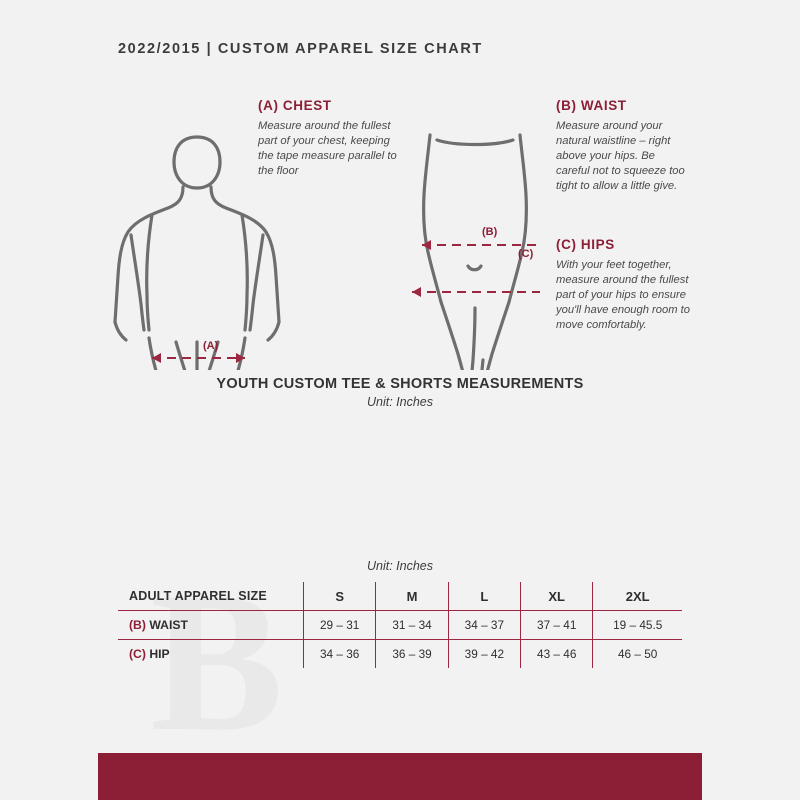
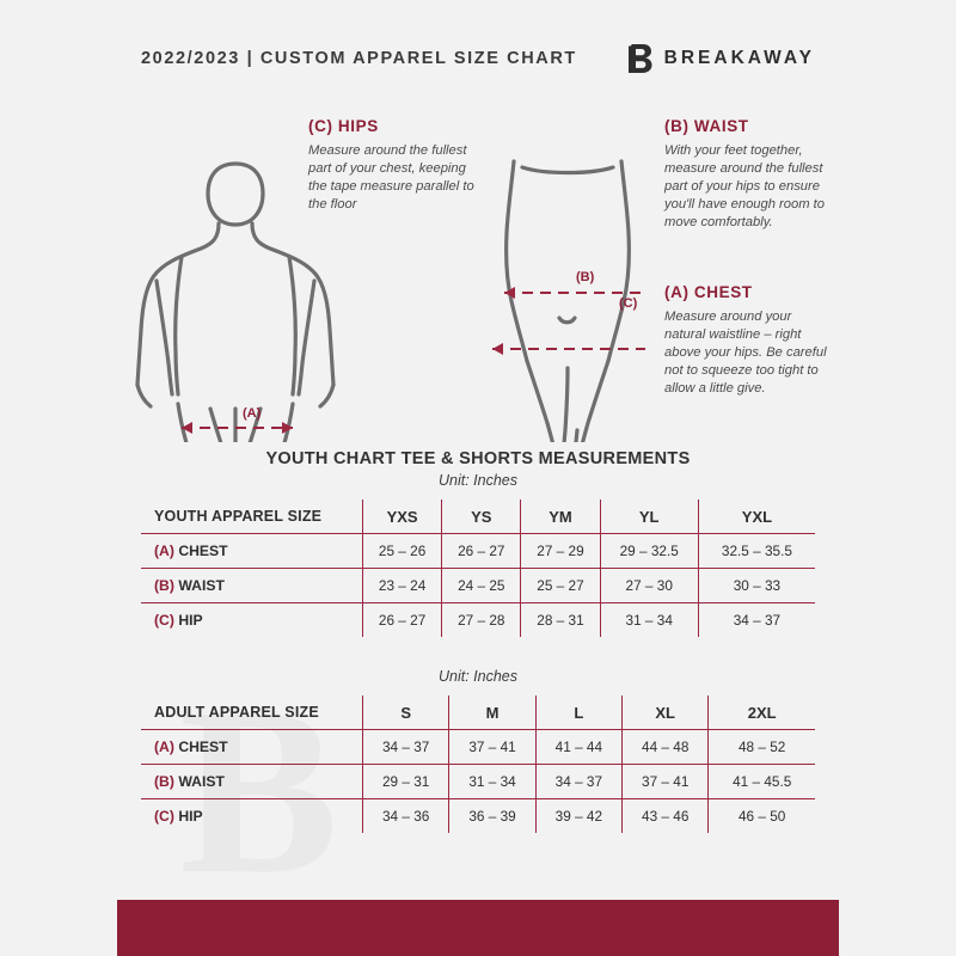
  B
- 2022/2015 | CUSTOM APPAREL SIZE CHART
+ 2022/2023 | CUSTOM APPAREL SIZE CHART
+ BREAKAWAY
  (A)
  (B)
  (C)
- (A) CHEST
+ (C) HIPS
  Measure around the fullest part of your chest, keeping the tape measure parallel to the floor
  (B) WAIST
- Measure around your natural waistline – right above your hips. Be careful not to squeeze too tight to allow a little give.
+ With your feet together, measure around the fullest part of your hips to ensure you'll have enough room to move comfortably.
- (C) HIPS
+ (A) CHEST
- With your feet together, measure around the fullest part of your hips to ensure you'll have enough room to move comfortably.
+ Measure around your natural waistline – right above your hips. Be careful not to squeeze too tight to allow a little give.
- YOUTH CUSTOM TEE & SHORTS MEASUREMENTS
+ YOUTH CHART TEE & SHORTS MEASUREMENTS
  Unit: Inches
+ YOUTH APPAREL SIZE	YXS	YS	YM	YL	YXL
+ (A) CHEST	25 – 26	26 – 27	27 – 29	29 – 32.5	32.5 – 35.5
+ (B) WAIST	23 – 24	24 – 25	25 – 27	27 – 30	30 – 33
+ (C) HIP	26 – 27	27 – 28	28 – 31	31 – 34	34 – 37
  Unit: Inches
  ADULT APPAREL SIZE	S	M	L	XL	2XL
+ (A) CHEST	34 – 37	37 – 41	41 – 44	44 – 48	48 – 52
- (B) WAIST	29 – 31	31 – 34	34 – 37	37 – 41	19 – 45.5
+ (B) WAIST	29 – 31	31 – 34	34 – 37	37 – 41	41 – 45.5
  (C) HIP	34 – 36	36 – 39	39 – 42	43 – 46	46 – 50
